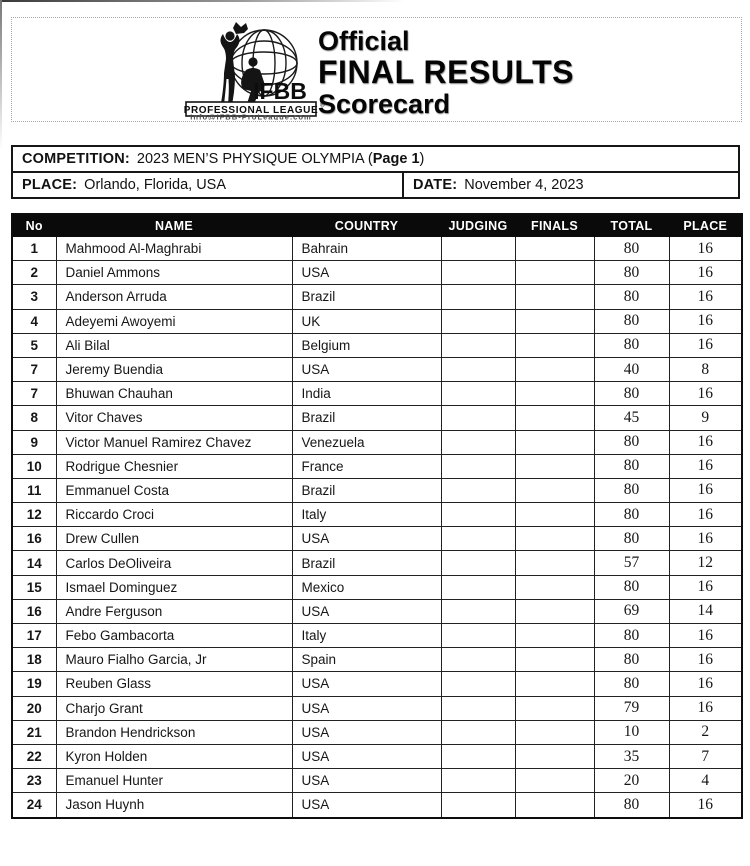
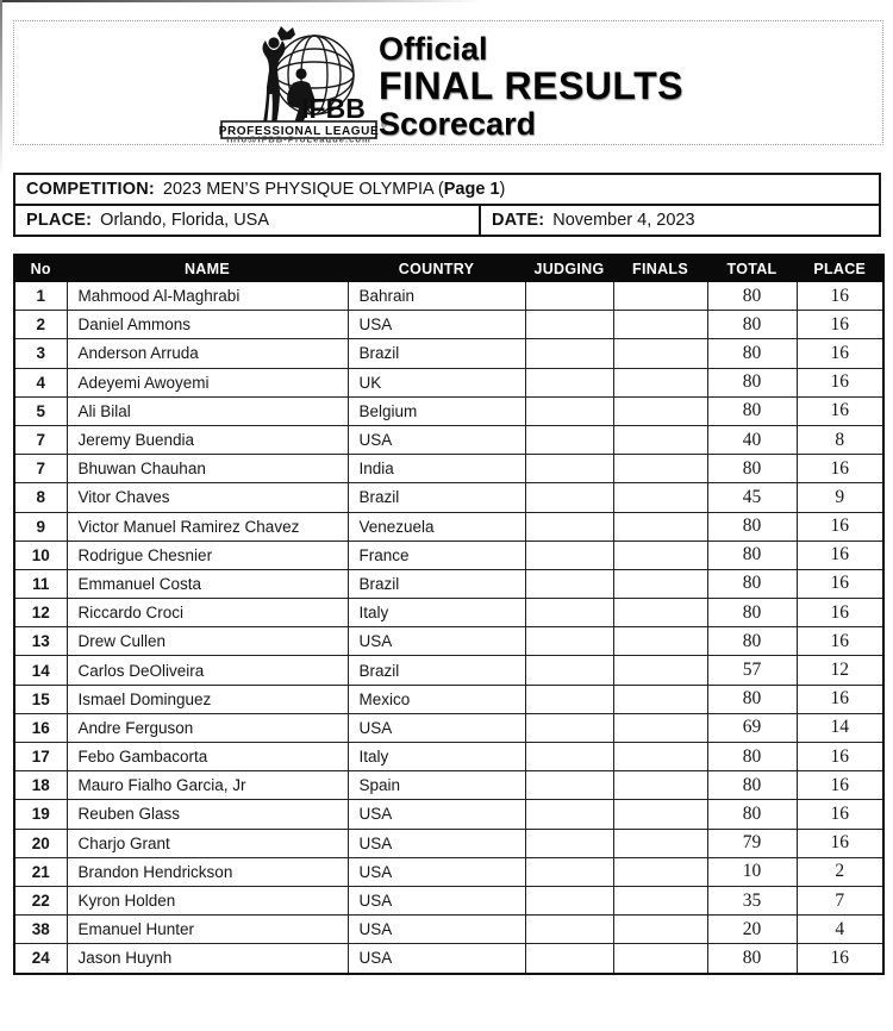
  IFBB
  PROFESSIONAL LEAGUE
  Info@IFBB-ProLeague.com
  Official
  FINAL RESULTS
  Scorecard
  COMPETITION:
  2023 MEN’S PHYSIQUE OLYMPIA (
  Page 1
  )
  PLACE:
  Orlando, Florida, USA
  DATE:
  November 4, 2023
  No	NAME	COUNTRY	JUDGING	FINALS	TOTAL	PLACE
  1	Mahmood Al-Maghrabi	Bahrain			80	16
  2	Daniel Ammons	USA			80	16
  3	Anderson Arruda	Brazil			80	16
  4	Adeyemi Awoyemi	UK			80	16
  5	Ali Bilal	Belgium			80	16
  7	Jeremy Buendia	USA			40	8
  7	Bhuwan Chauhan	India			80	16
  8	Vitor Chaves	Brazil			45	9
  9	Victor Manuel Ramirez Chavez	Venezuela			80	16
  10	Rodrigue Chesnier	France			80	16
  11	Emmanuel Costa	Brazil			80	16
  12	Riccardo Croci	Italy			80	16
- 16	Drew Cullen	USA			80	16
+ 13	Drew Cullen	USA			80	16
  14	Carlos DeOliveira	Brazil			57	12
  15	Ismael Dominguez	Mexico			80	16
  16	Andre Ferguson	USA			69	14
  17	Febo Gambacorta	Italy			80	16
  18	Mauro Fialho Garcia, Jr	Spain			80	16
  19	Reuben Glass	USA			80	16
  20	Charjo Grant	USA			79	16
  21	Brandon Hendrickson	USA			10	2
  22	Kyron Holden	USA			35	7
- 23	Emanuel Hunter	USA			20	4
+ 38	Emanuel Hunter	USA			20	4
  24	Jason Huynh	USA			80	16
